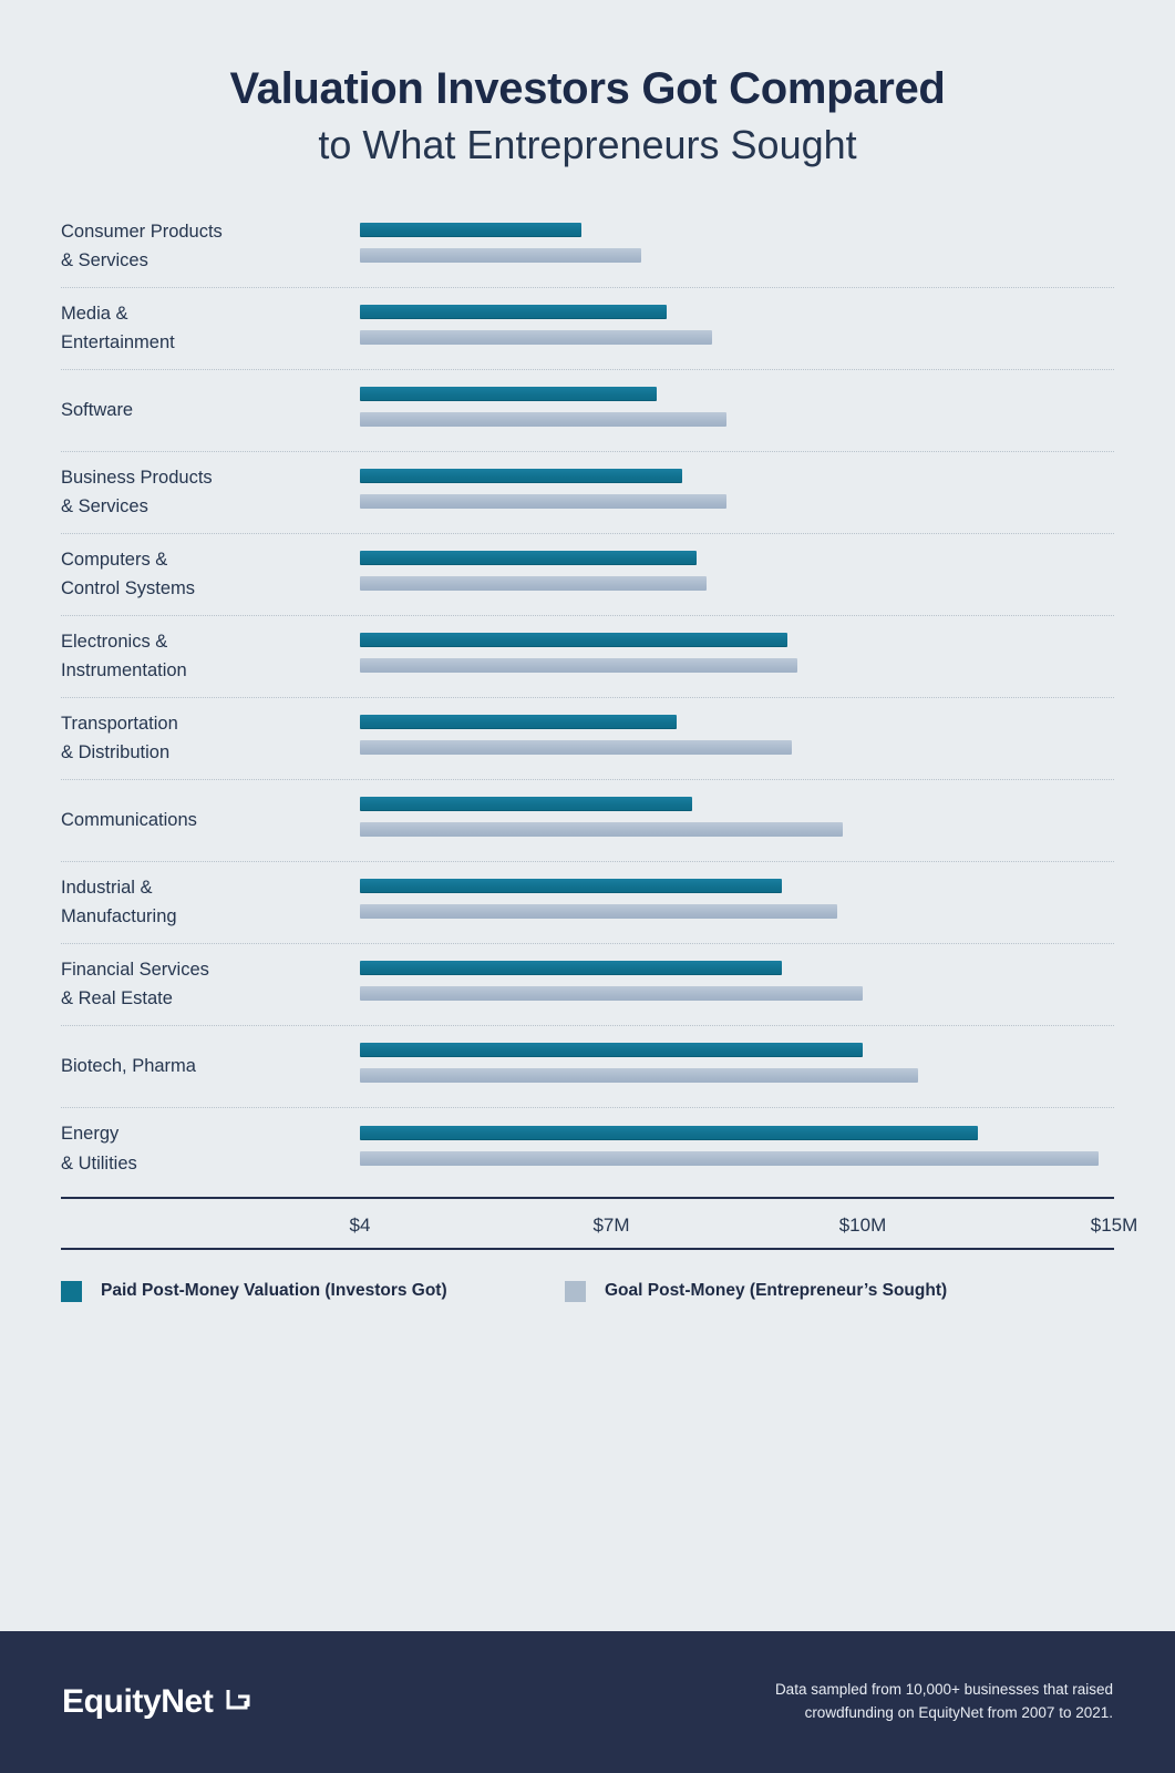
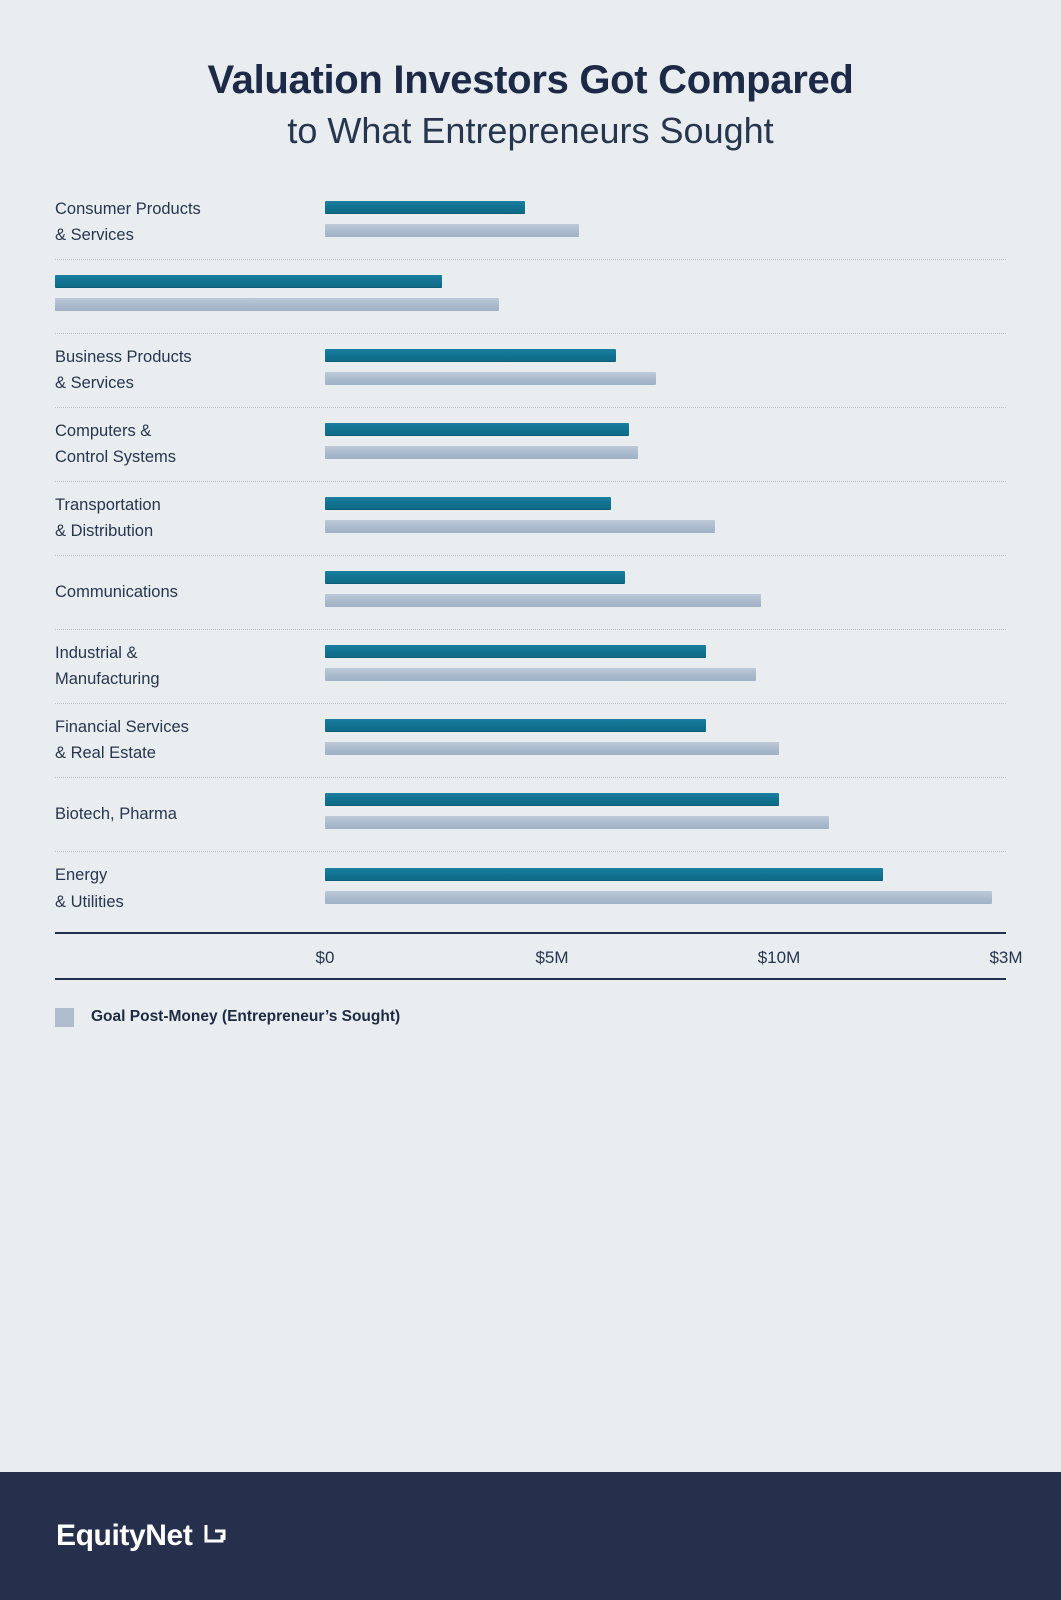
  Valuation Investors Got Compared
  to What Entrepreneurs Sought
  Consumer Products
  & Services
- Media &
- Entertainment
- Software
  Business Products
  & Services
  Computers &
  Control Systems
- Electronics &
- Instrumentation
  Transportation
  & Distribution
  Communications
  Industrial &
  Manufacturing
  Financial Services
  & Real Estate
  Biotech, Pharma
  Energy
  & Utilities
- $4
+ $0
- $7M
+ $5M
  $10M
- $15M
+ $3M
- Paid Post-Money Valuation (Investors Got)
  Goal Post-Money (Entrepreneur’s Sought)
  EquityNet
- Data sampled from 10,000+ businesses that raised
- crowdfunding on EquityNet from 2007 to 2021.
